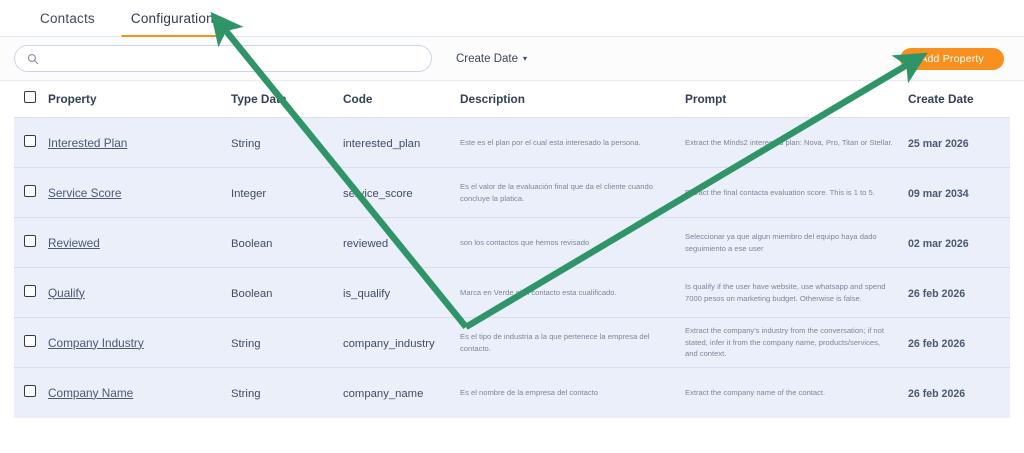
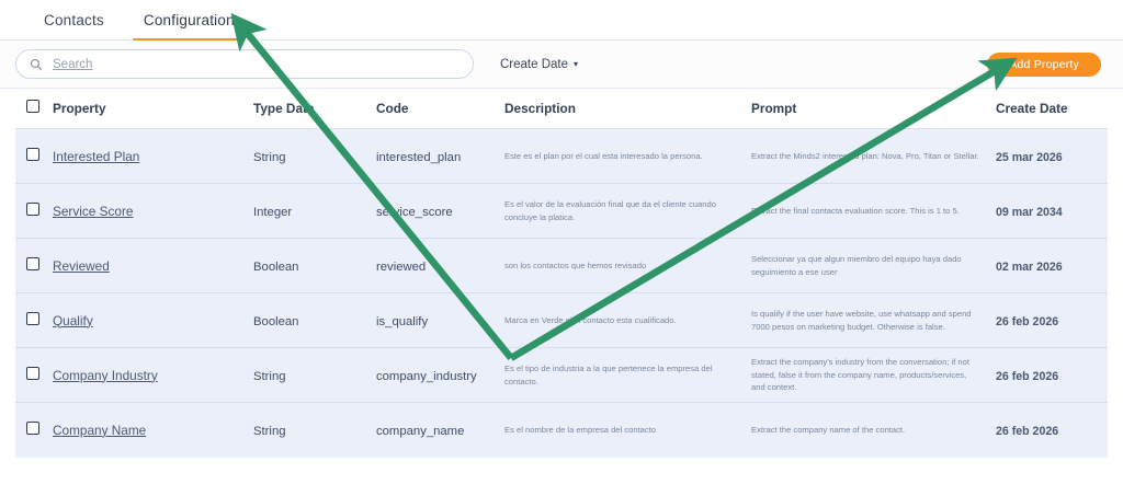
  Contacts
  Configuration
+ Search
  Create Date
  ▾
  Add Property
  	Property	Type Da	Code	Description	Prompt	Create Date
  	Interested Plan	String	interested_plan	Este es el plan por el cual esta interesado la persona.	Extract the Minds2 intere plan: Nova, Pro, Titan or Stellar.	25 mar 2026
  	Service Score	Integer	seice_score	Es el valor de la evaluación final que da el cliente cuando concluye la platica.	act the final contacta evaluation score. This is 1 to 5.	09 mar 2034
  	Reviewed	Boolean	reviewed	son los contactos que hemos revisado	Seleccionar ya que algun miembro del equipo haya dado seguimiento a ese user	02 mar 2026
  	Qualify	Boolean	is_qualify	Marca en Verde s contacto esta cualificado.	Is qualify if the user have website, use whatsapp and spend 7000 pesos on marketing budget. Otherwise is false.	26 feb 2026
- 	Company Industry	String	company_industry	Es el tipo de industria a la que pertenece la empresa del contacto.	Extract the company's industry from the conversation; if not stated, infer it from the company name, products/services, and context.	26 feb 2026
+ 	Company Industry	String	company_industry	Es el tipo de industria a la que pertenece la empresa del contacto.	Extract the company's industry from the conversation; if not stated, false it from the company name, products/services, and context.	26 feb 2026
  	Company Name	String	company_name	Es el nombre de la empresa del contacto	Extract the company name of the contact.	26 feb 2026
